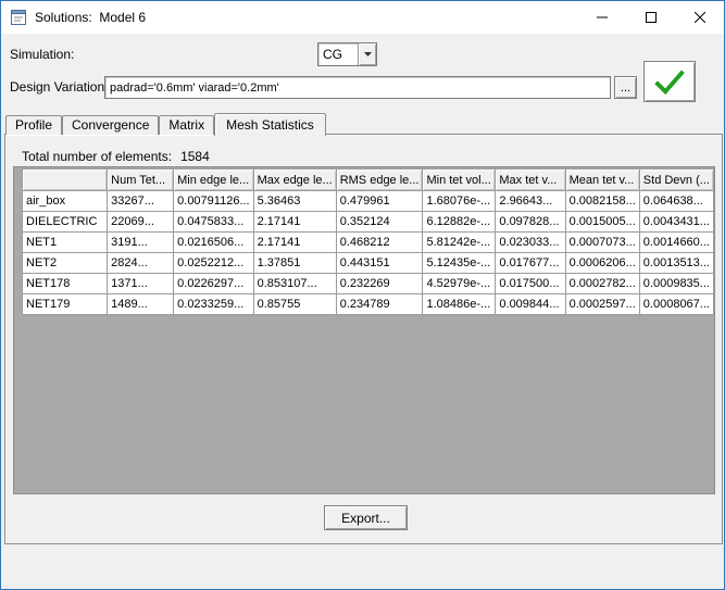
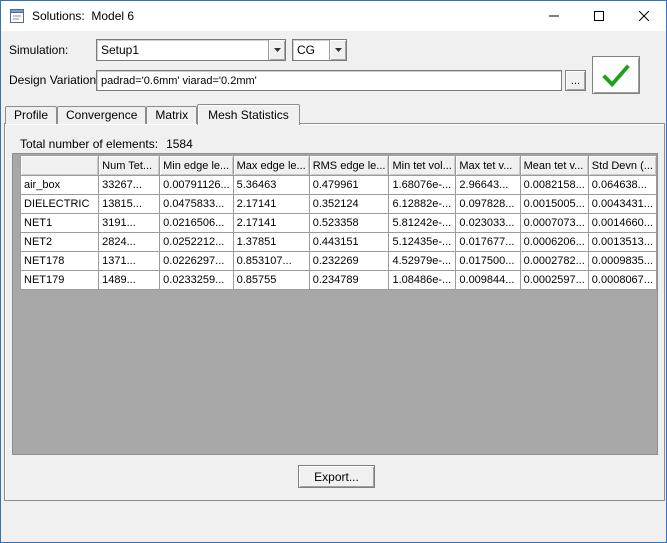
  Solutions: Model 6
  Simulation:
+ Setup1
  CG
  Design Variation
  padrad='0.6mm' viarad='0.2mm'
  ...
  Profile
  Convergence
  Matrix
  Mesh Statistics
  Total number of elements: 1584
  	Num Tet...	Min edge le...	Max edge le...	RMS edge le...	Min tet vol...	Max tet v...	Mean tet v...	Std Devn (...
  air_box	33267...	0.00791126...	5.36463	0.479961	1.68076e-...	2.96643...	0.0082158...	0.064638...
- DIELECTRIC	22069...	0.0475833...	2.17141	0.352124	6.12882e-...	0.097828...	0.0015005...	0.0043431...
+ DIELECTRIC	13815...	0.0475833...	2.17141	0.352124	6.12882e-...	0.097828...	0.0015005...	0.0043431...
- NET1	3191...	0.0216506...	2.17141	0.468212	5.81242e-...	0.023033...	0.0007073...	0.0014660...
+ NET1	3191...	0.0216506...	2.17141	0.523358	5.81242e-...	0.023033...	0.0007073...	0.0014660...
  NET2	2824...	0.0252212...	1.37851	0.443151	5.12435e-...	0.017677...	0.0006206...	0.0013513...
  NET178	1371...	0.0226297...	0.853107...	0.232269	4.52979e-...	0.017500...	0.0002782...	0.0009835...
  NET179	1489...	0.0233259...	0.85755	0.234789	1.08486e-...	0.009844...	0.0002597...	0.0008067...
  Export...
